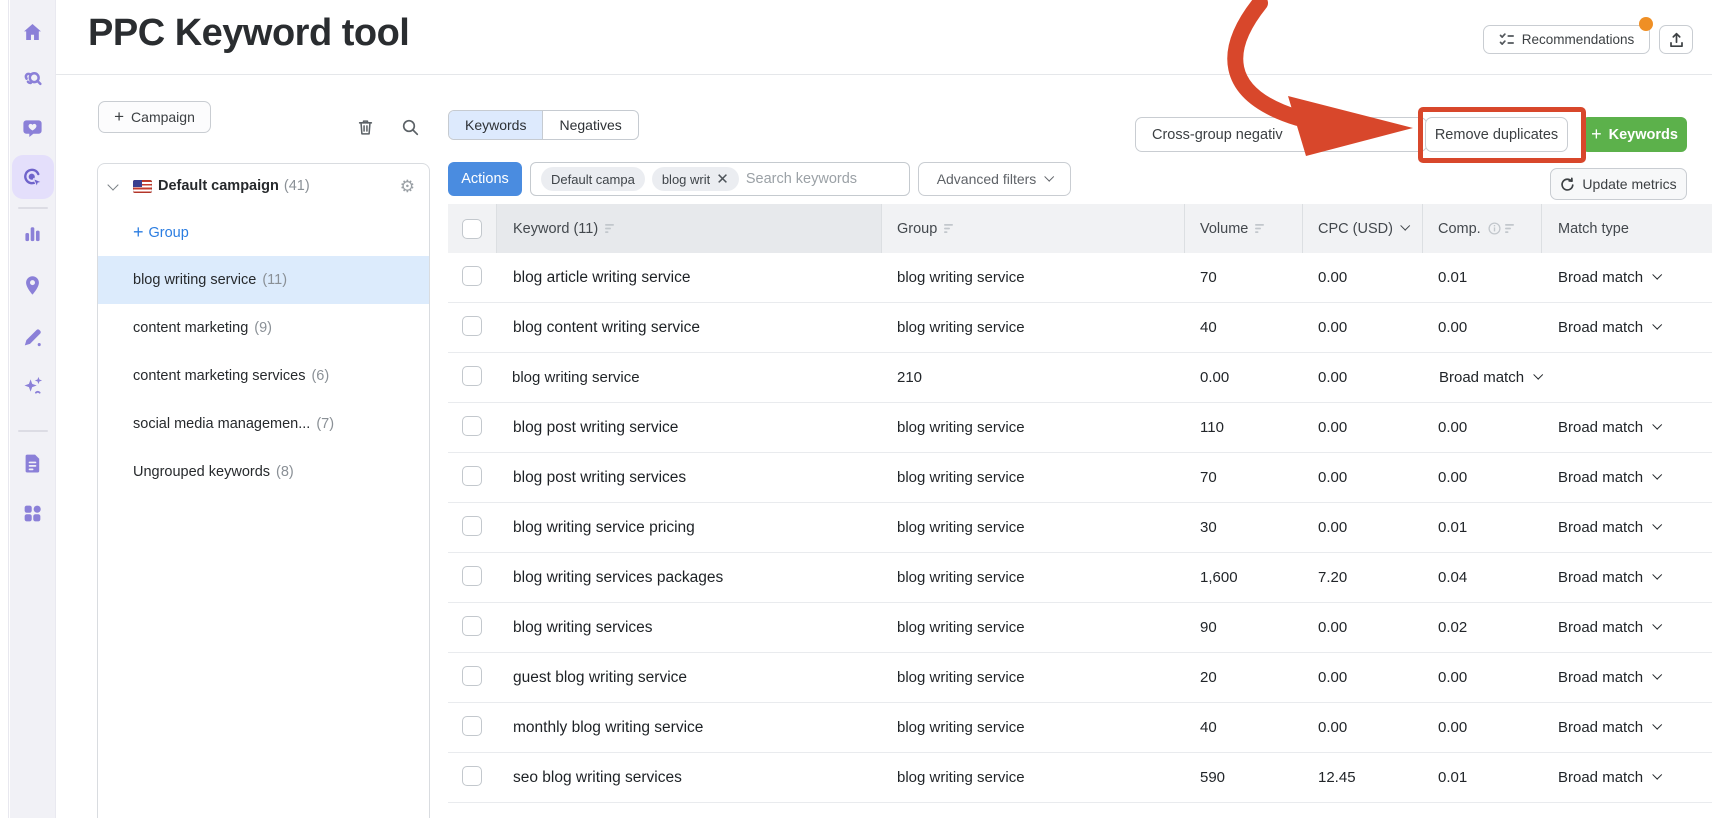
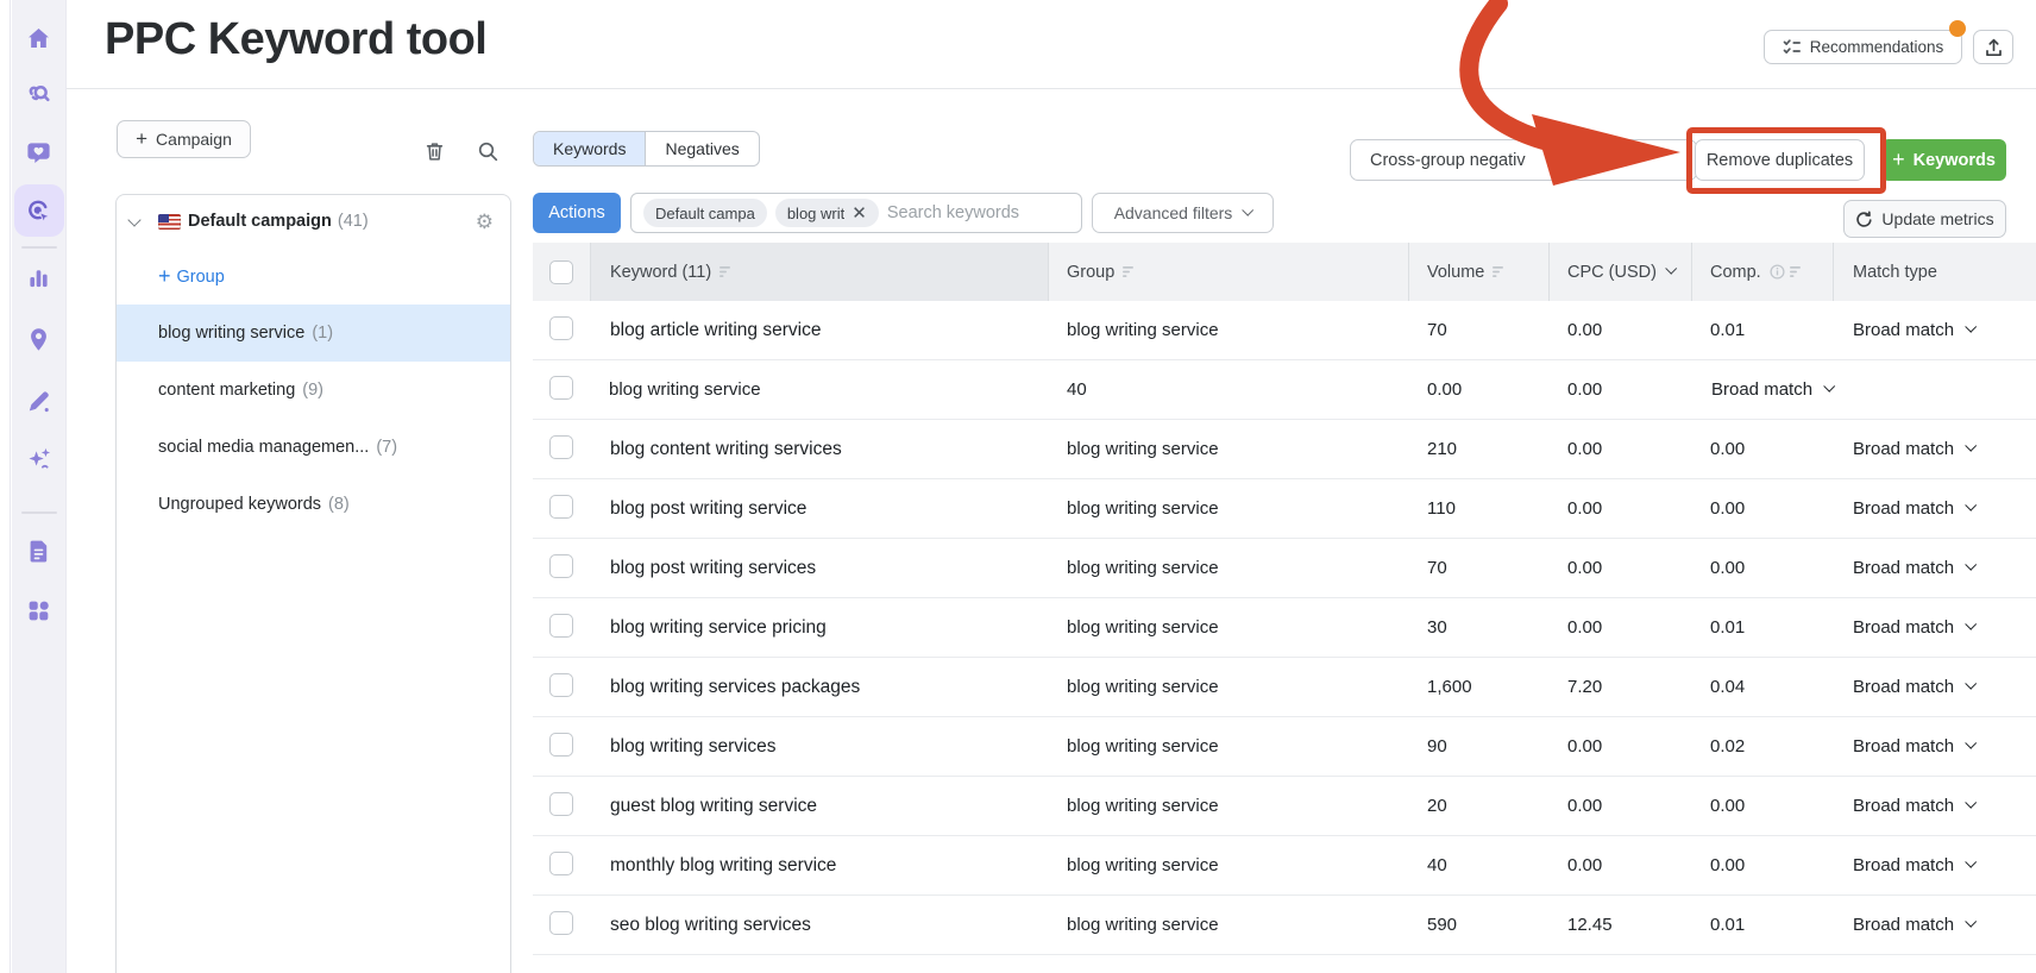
  PPC Keyword tool
  Recommendations
  +
  Campaign
  Default campaign (41)
  ⚙
  +
  Group
  blog writing service
- (11)
+ (1)
  content marketing
  (9)
- content marketing services
- (6)
  social media managemen...
  (7)
  Ungrouped keywords
  (8)
  Keywords
  Negatives
  Cross-group negativ
  Remove duplicates
  +
  Keywords
  Actions
  Default campa
  blog writ
  ✕
  Search keywords
  Advanced filters
  Update metrics
  Keyword (11)
  Group
  Volume
  CPC (USD)
  Comp.
  Match type
  blog article writing service
  blog writing service
  70
  0.00
  0.01
  Broad match
- blog content writing service
  blog writing service
  40
  0.00
  0.00
  Broad match
+ blog content writing services
  blog writing service
  210
  0.00
  0.00
  Broad match
  blog post writing service
  blog writing service
  110
  0.00
  0.00
  Broad match
  blog post writing services
  blog writing service
  70
  0.00
  0.00
  Broad match
  blog writing service pricing
  blog writing service
  30
  0.00
  0.01
  Broad match
  blog writing services packages
  blog writing service
  1,600
  7.20
  0.04
  Broad match
  blog writing services
  blog writing service
  90
  0.00
  0.02
  Broad match
  guest blog writing service
  blog writing service
  20
  0.00
  0.00
  Broad match
  monthly blog writing service
  blog writing service
  40
  0.00
  0.00
  Broad match
  seo blog writing services
  blog writing service
  590
  12.45
  0.01
  Broad match
